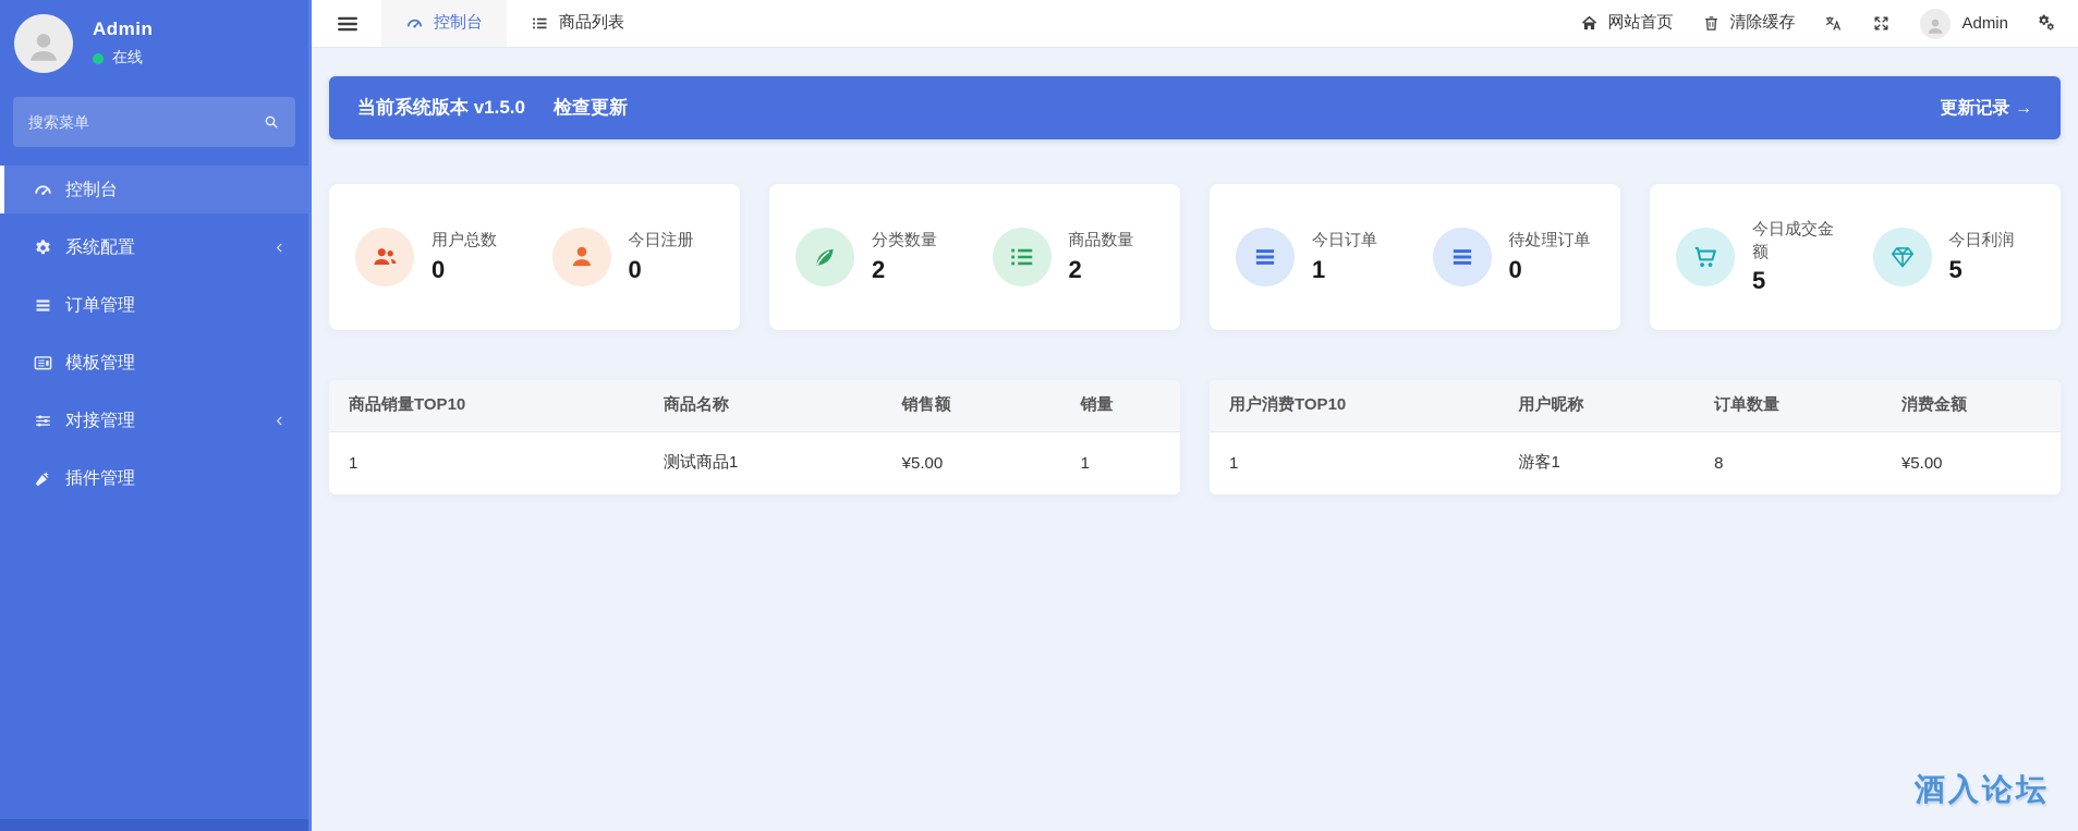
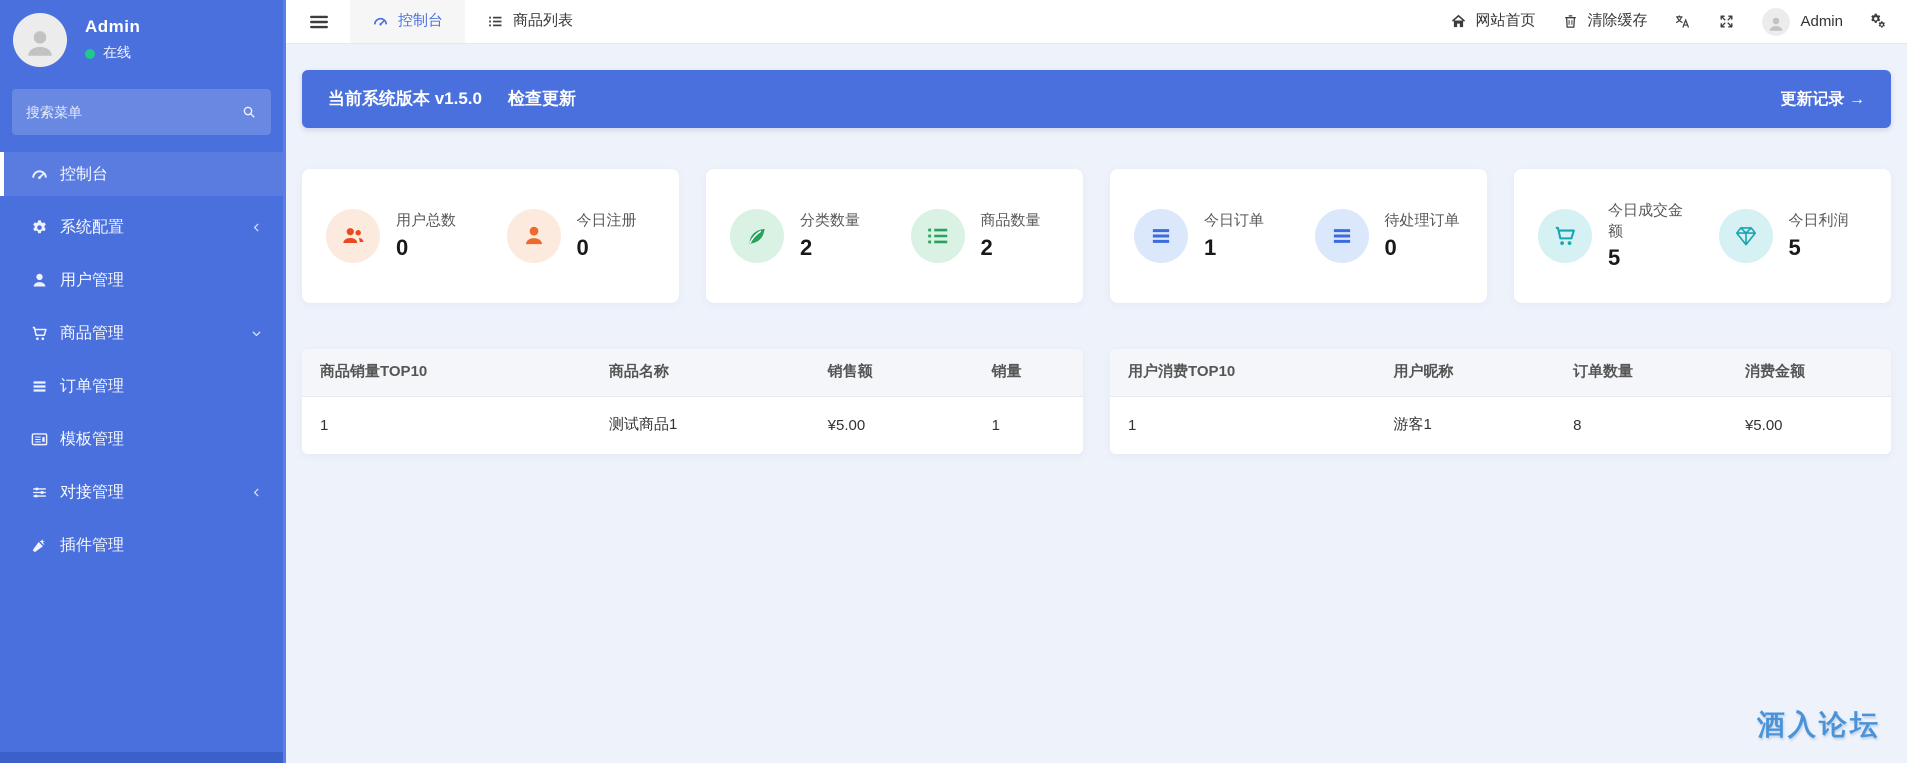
  Admin
  在线
  搜索菜单
  控制台
  系统配置
+ 用户管理
+ 商品管理
  订单管理
  模板管理
  对接管理
  插件管理
  控制台
  商品列表
  网站首页
  清除缓存
  Admin
  当前系统版本 v1.5.0
  检查更新
  更新记录 →
  用户总数
  0
  今日注册
  0
  分类数量
  2
  商品数量
  2
  今日订单
  1
  待处理订单
  0
  今日成交金额
  5
  今日利润
  5
  商品销量TOP10	商品名称	销售额	销量
  1	测试商品1	¥5.00	1
  用户消费TOP10	用户昵称	订单数量	消费金额
  1	游客1	8	¥5.00
  酒入论坛
